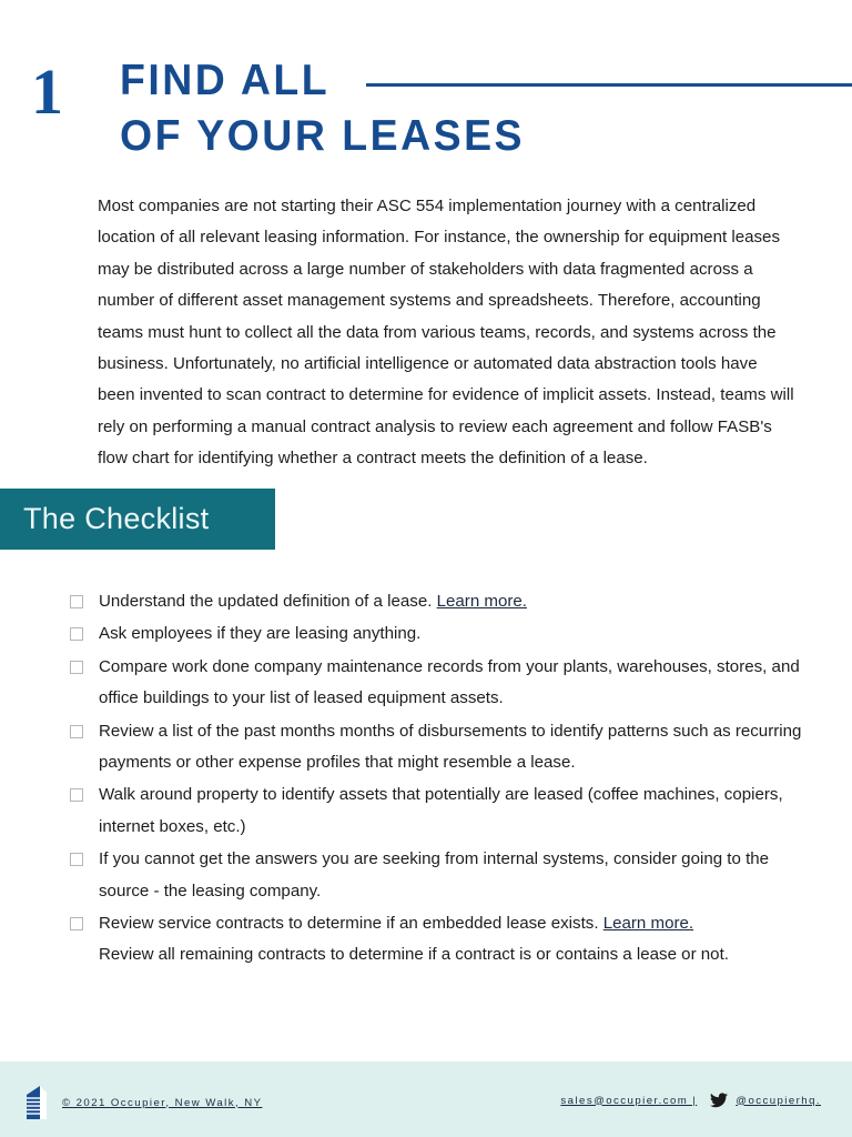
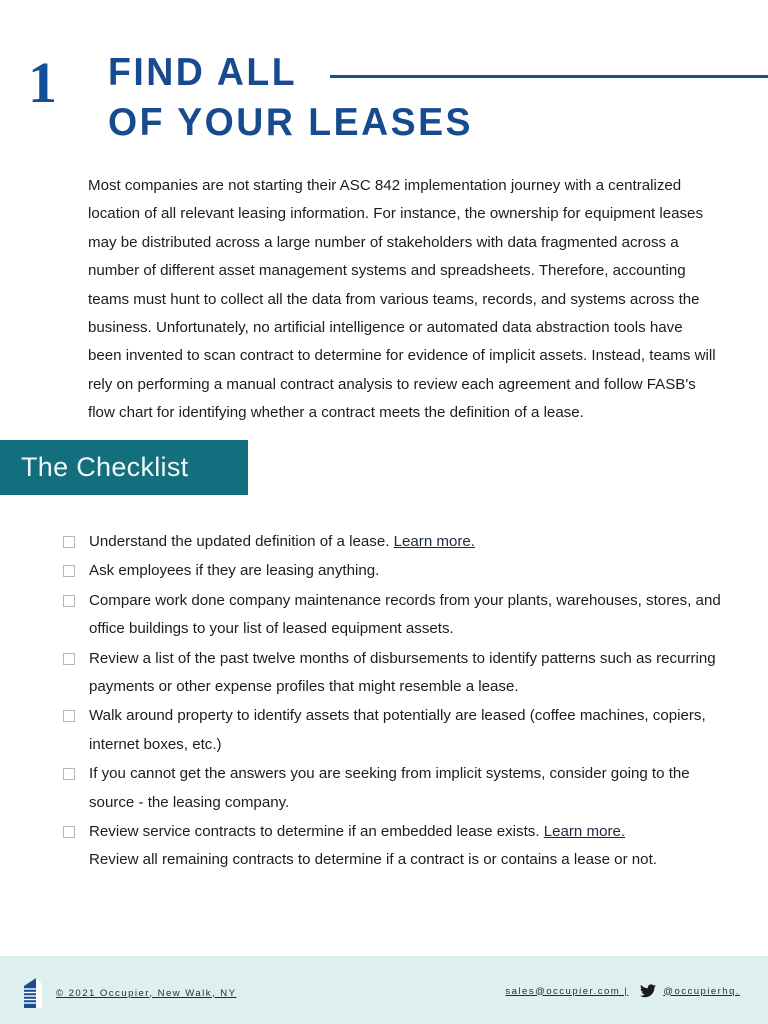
  1
  FIND ALL
  OF YOUR LEASES
- Most companies are not starting their ASC 554 implementation journey with a centralized location of all relevant leasing information. For instance, the ownership for equipment leases may be distributed across a large number of stakeholders with data fragmented across a number of different asset management systems and spreadsheets. Therefore, accounting teams must hunt to collect all the data from various teams, records, and systems across the business. Unfortunately, no artificial intelligence or automated data abstraction tools have been invented to scan contract to determine for evidence of implicit assets. Instead, teams will rely on performing a manual contract analysis to review each agreement and follow FASB's flow chart for identifying whether a contract meets the definition of a lease.
+ Most companies are not starting their ASC 842 implementation journey with a centralized location of all relevant leasing information. For instance, the ownership for equipment leases may be distributed across a large number of stakeholders with data fragmented across a number of different asset management systems and spreadsheets. Therefore, accounting teams must hunt to collect all the data from various teams, records, and systems across the business. Unfortunately, no artificial intelligence or automated data abstraction tools have been invented to scan contract to determine for evidence of implicit assets. Instead, teams will rely on performing a manual contract analysis to review each agreement and follow FASB's flow chart for identifying whether a contract meets the definition of a lease.
  The Checklist
  Understand the updated definition of a lease. Learn more.
  Ask employees if they are leasing anything.
  Compare work done company maintenance records from your plants, warehouses, stores, and office buildings to your list of leased equipment assets.
- Review a list of the past months months of disbursements to identify patterns such as recurring payments or other expense profiles that might resemble a lease.
+ Review a list of the past twelve months of disbursements to identify patterns such as recurring payments or other expense profiles that might resemble a lease.
  Walk around property to identify assets that potentially are leased (coffee machines, copiers, internet boxes, etc.)
- If you cannot get the answers you are seeking from internal systems, consider going to the source - the leasing company.
+ If you cannot get the answers you are seeking from implicit systems, consider going to the source - the leasing company.
  Review service contracts to determine if an embedded lease exists. Learn more.
  Review all remaining contracts to determine if a contract is or contains a lease or not.
  © 2021 Occupier, New Walk, NY
  sales@occupier.com |
  @occupierhq.
